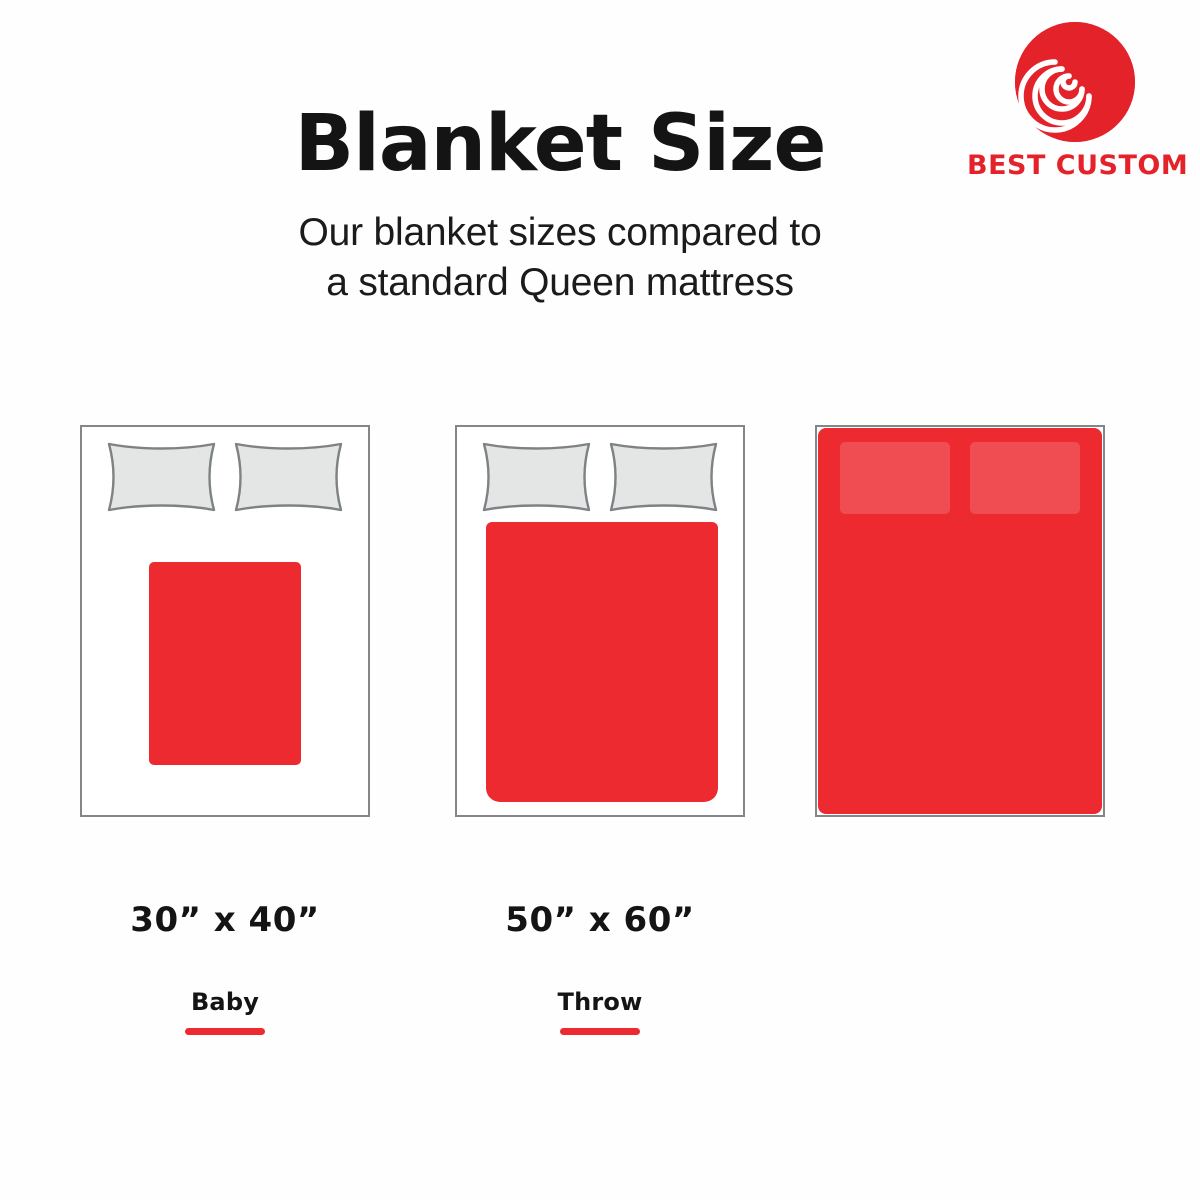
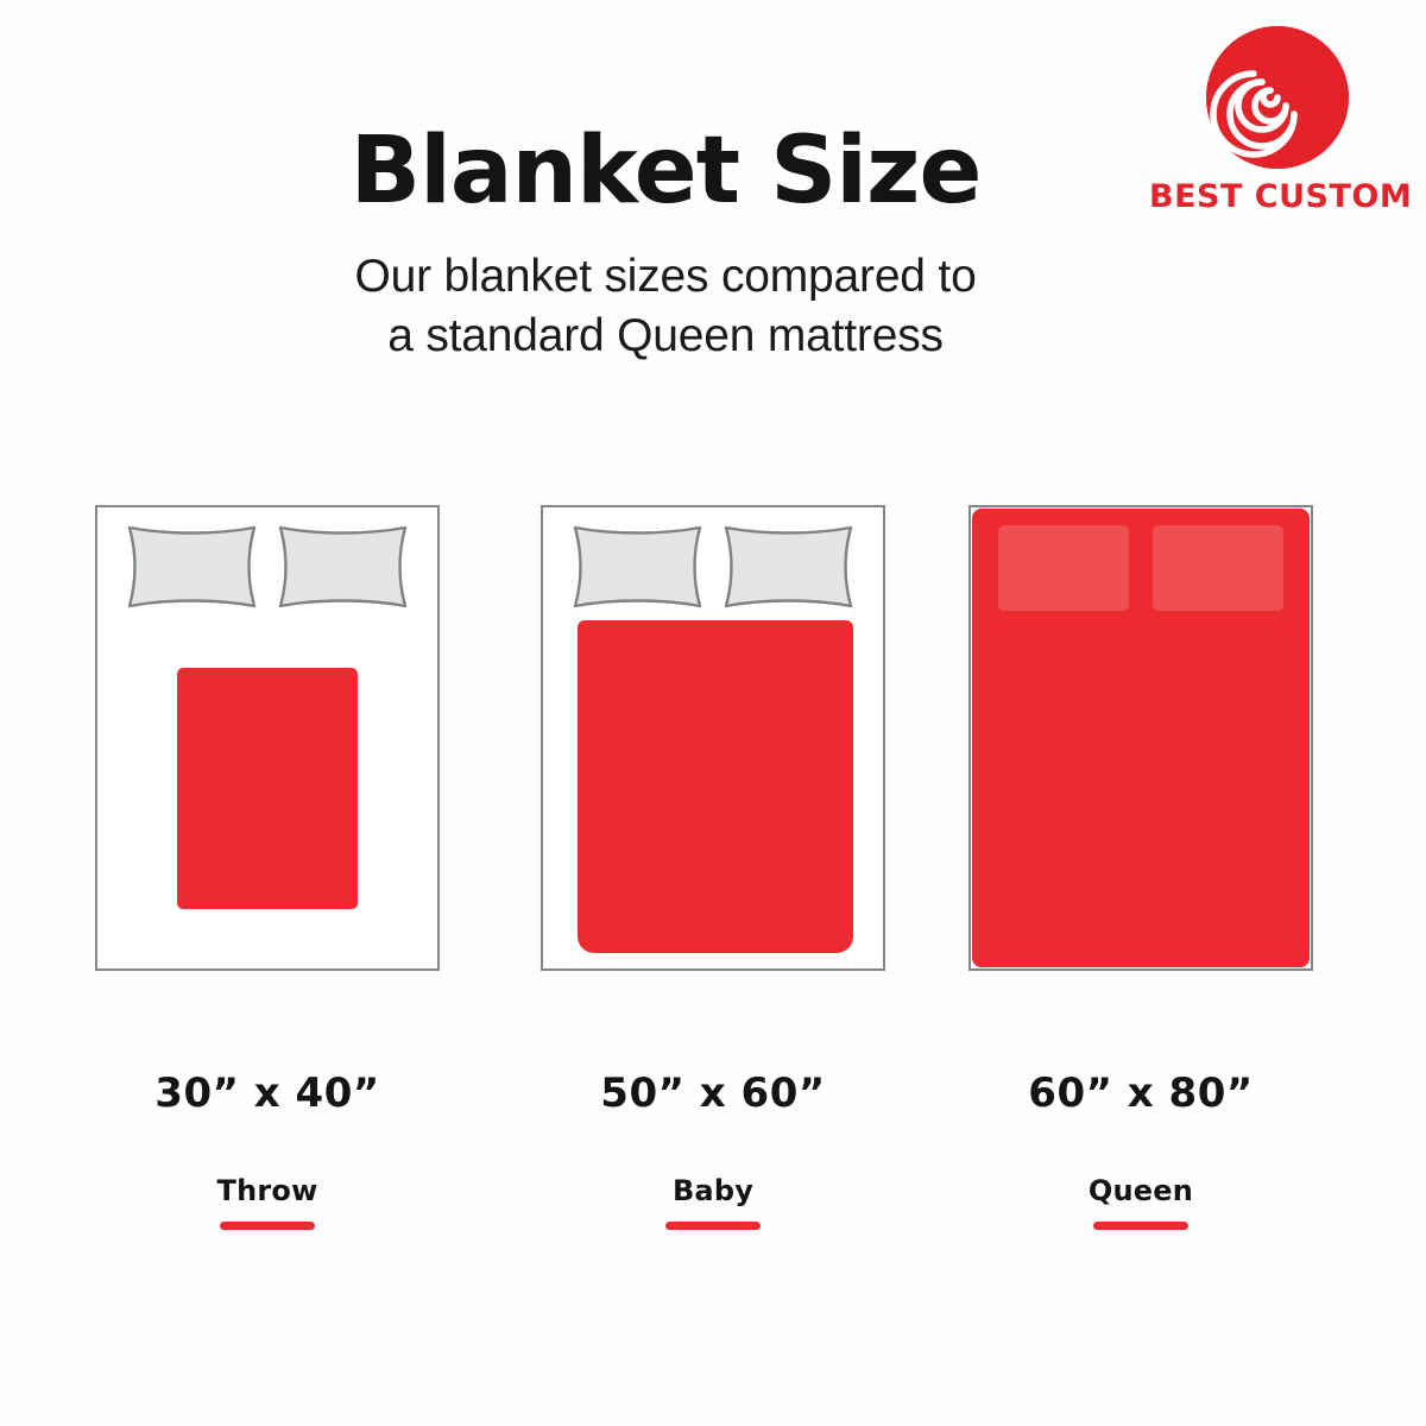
  BEST CUSTOM
  Blanket Size
  Our blanket sizes compared to
  a standard Queen mattress
  30” x 40”
- Baby
+ Throw
  50” x 60”
- Throw
+ Baby
+ 60” x 80”
+ Queen
